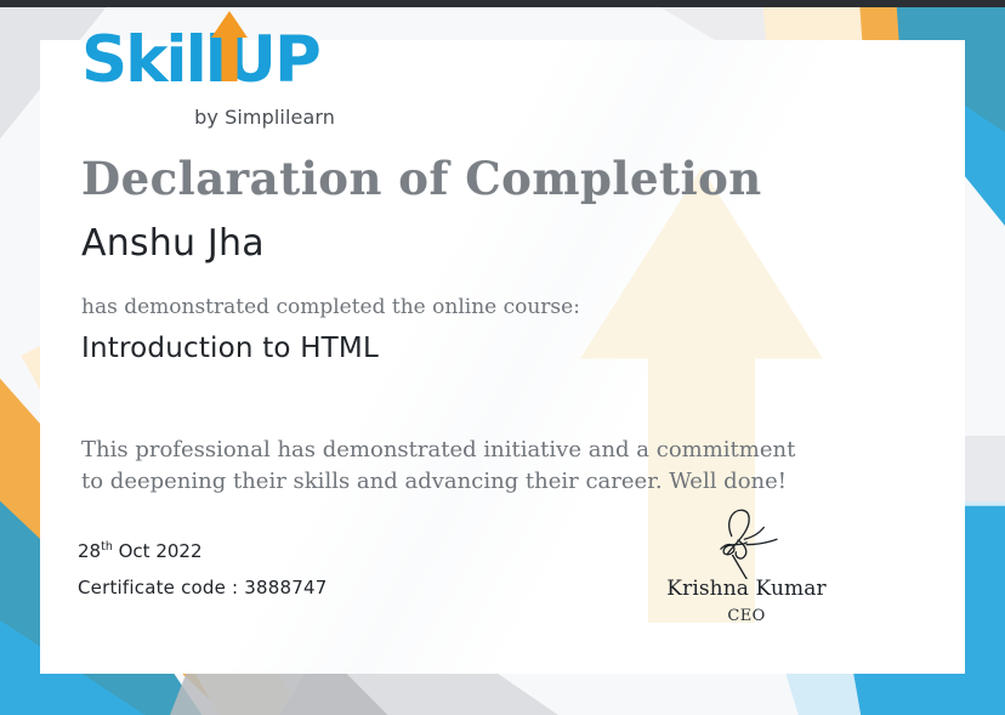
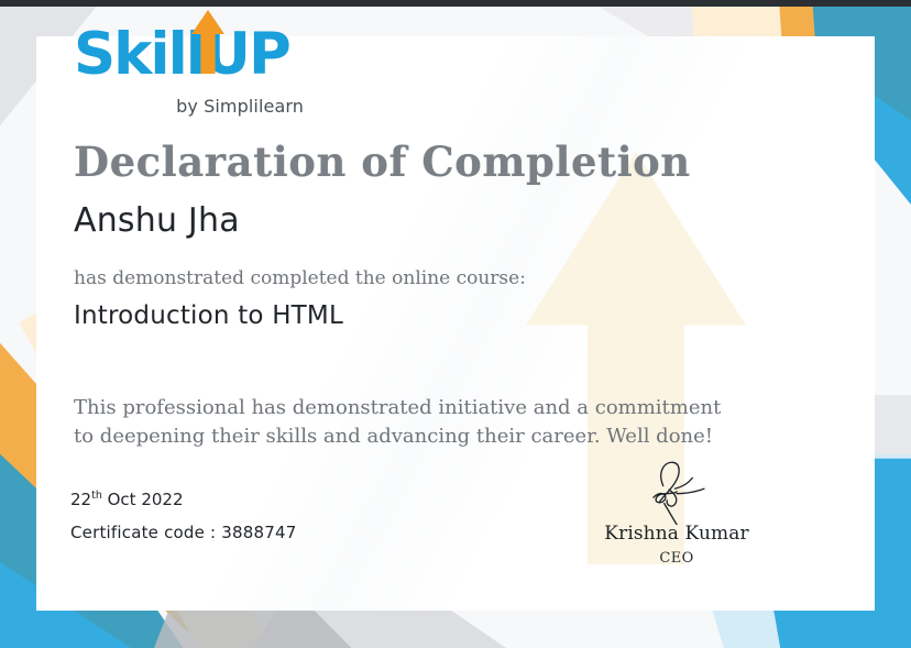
  SkillUP
  by Simplilearn
  Declaration of Completion
  Anshu Jha
  has demonstrated completed the online course:
  Introduction to HTML
  This professional has demonstrated initiative and a commitment to deepening their skills and advancing their career. Well done!
- 28th Oct 2022
+ 22th Oct 2022
  Certificate code : 3888747
  Krishna Kumar
  CEO
